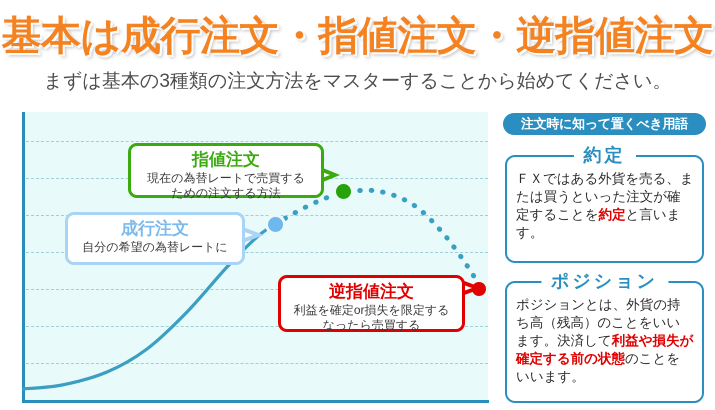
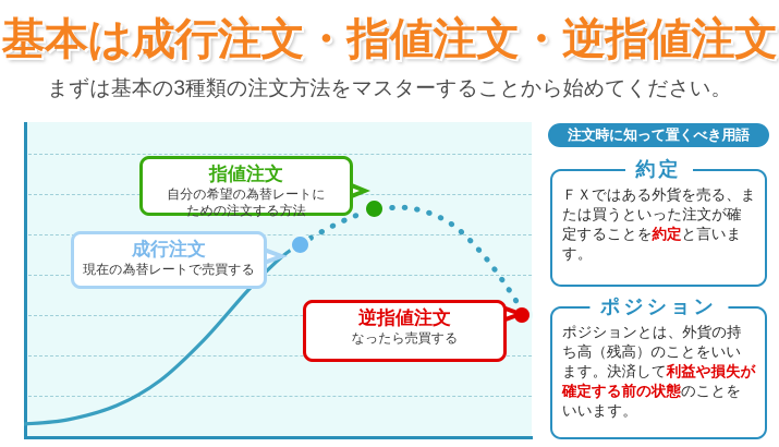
  基本は成行注文・指値注文・逆指値注文
  まずは基本の3種類の注文方法をマスターすることから始めてください。
  指値注文
- 現在の為替レートで売買する
+ 自分の希望の為替レートに
  ための注文する方法
  成行注文
- 自分の希望の為替レートに
+ 現在の為替レートで売買する
  逆指値注文
- 利益を確定or損失を限定する
  なったら売買する
  注文時に知って置くべき用語
  約定
  ＦＸではある外貨を売る、または買うといった注文が確定することを約定と言います。
  ポジション
  ポジションとは、外貨の持ち高（残高）のことをいいます。決済して利益や損失が確定する前の状態のことをいいます。
